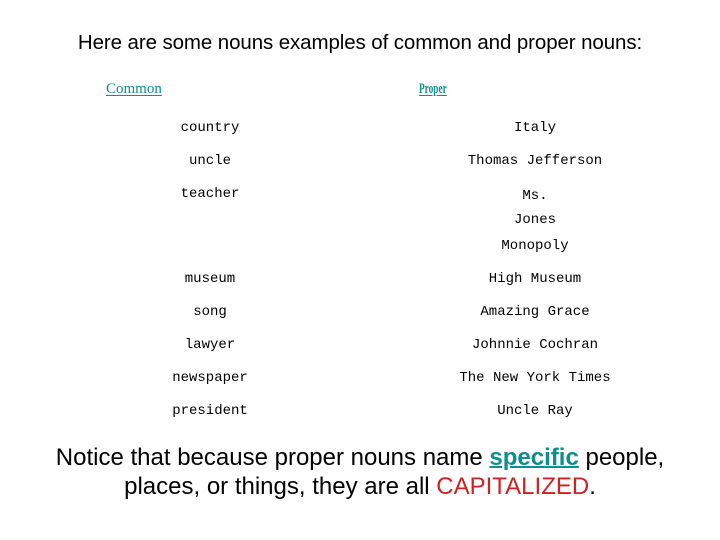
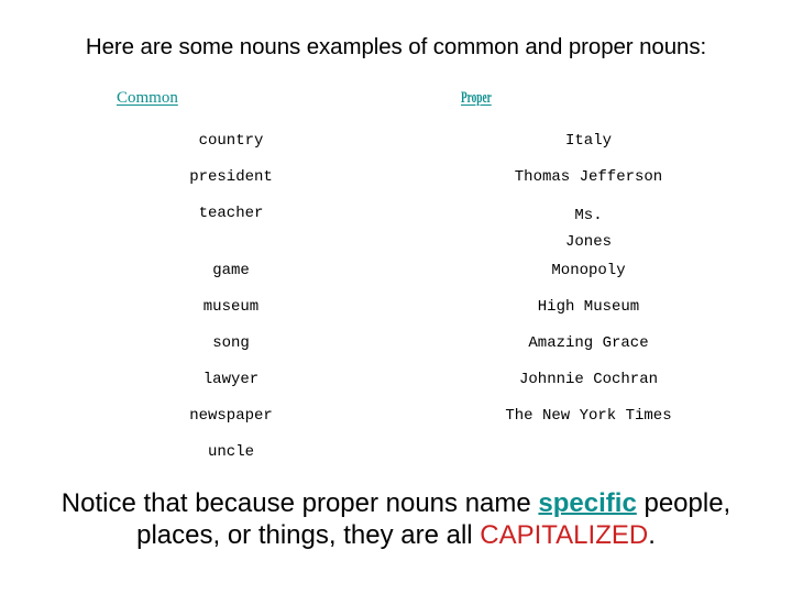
  Here are some nouns examples of common and proper nouns:
  Common
  Proper
  country
  Italy
- uncle
+ president
  Thomas Jefferson
  teacher
  Ms. Jones
+ game
  Monopoly
  museum
  High Museum
  song
  Amazing Grace
  lawyer
  Johnnie Cochran
  newspaper
  The New York Times
- president
+ uncle
- Uncle Ray
  Notice that because proper nouns name specific people, places, or things, they are all CAPITALIZED.
